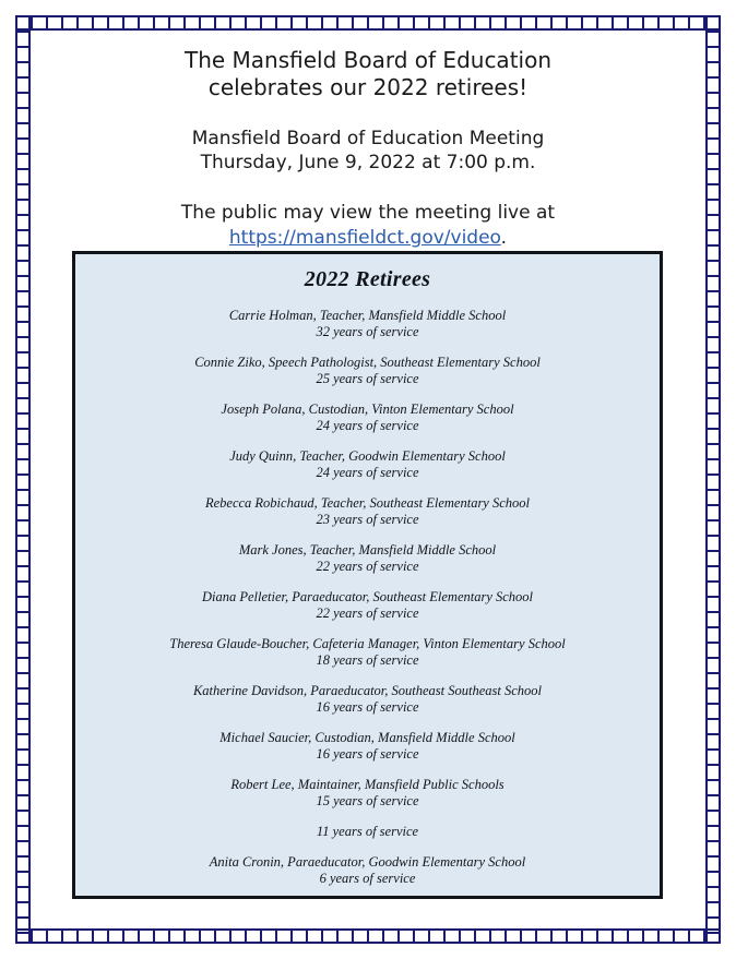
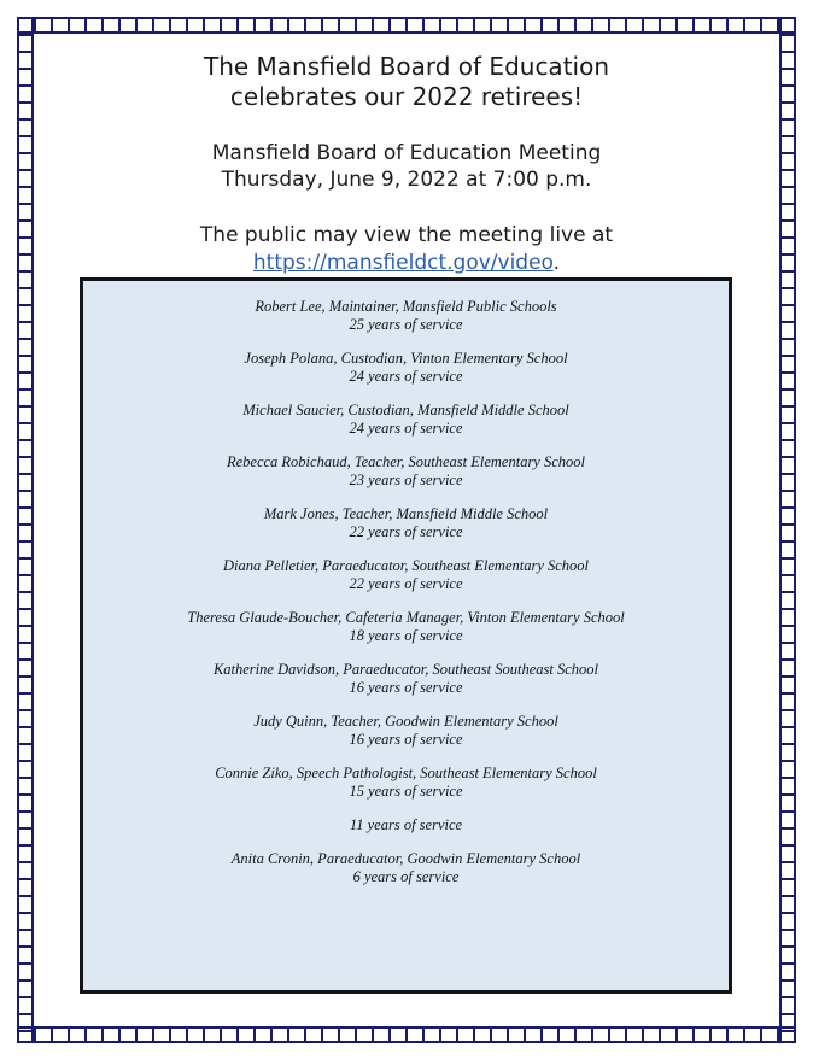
  The Mansfield Board of Education
  celebrates our 2022 retirees!
  Mansfield Board of Education Meeting
  Thursday, June 9, 2022 at 7:00 p.m.
  The public may view the meeting live at
  https://mansfieldct.gov/video.
- 2022 Retirees
- Carrie Holman, Teacher, Mansfield Middle School
- 32 years of service
- Connie Ziko, Speech Pathologist, Southeast Elementary School
+ Robert Lee, Maintainer, Mansfield Public Schools
  25 years of service
  Joseph Polana, Custodian, Vinton Elementary School
  24 years of service
- Judy Quinn, Teacher, Goodwin Elementary School
+ Michael Saucier, Custodian, Mansfield Middle School
  24 years of service
  Rebecca Robichaud, Teacher, Southeast Elementary School
  23 years of service
  Mark Jones, Teacher, Mansfield Middle School
  22 years of service
  Diana Pelletier, Paraeducator, Southeast Elementary School
  22 years of service
  Theresa Glaude-Boucher, Cafeteria Manager, Vinton Elementary School
  18 years of service
  Katherine Davidson, Paraeducator, Southeast Southeast School
  16 years of service
- Michael Saucier, Custodian, Mansfield Middle School
+ Judy Quinn, Teacher, Goodwin Elementary School
  16 years of service
- Robert Lee, Maintainer, Mansfield Public Schools
+ Connie Ziko, Speech Pathologist, Southeast Elementary School
  15 years of service
  11 years of service
  Anita Cronin, Paraeducator, Goodwin Elementary School
  6 years of service
